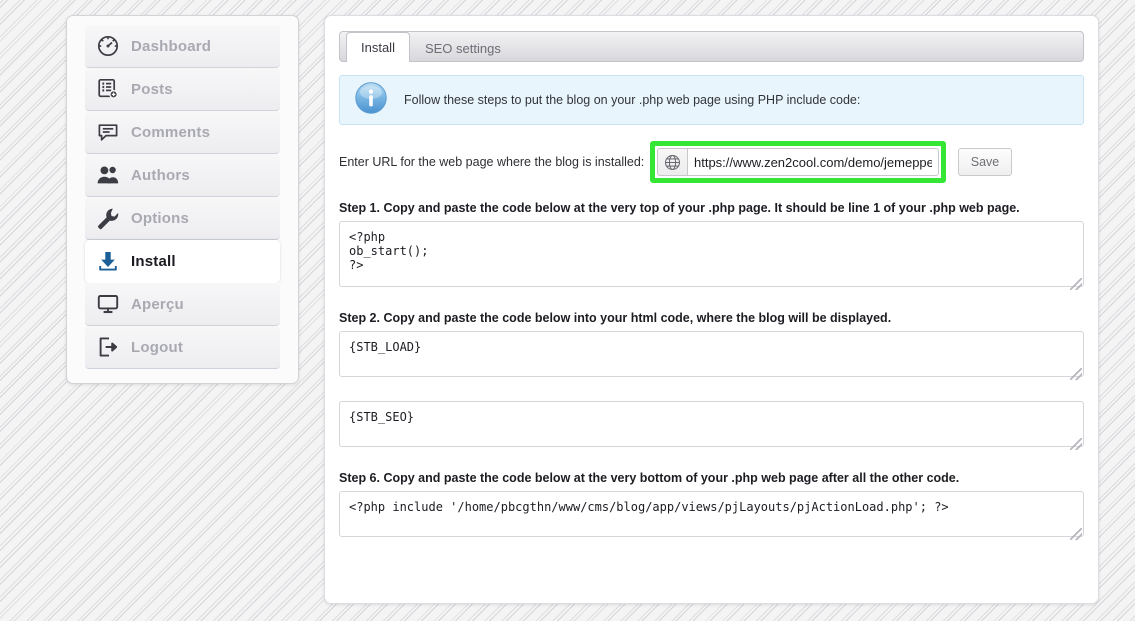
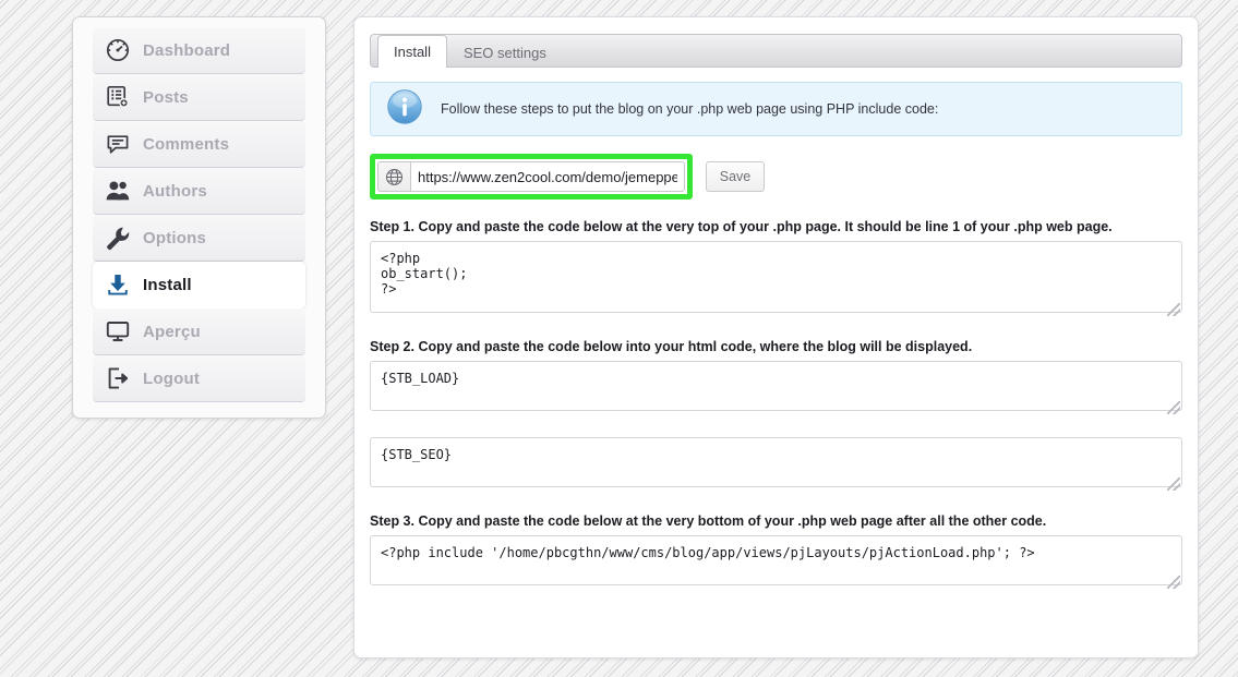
  Dashboard
  Posts
  Comments
  Authors
  Options
  Install
  Aperçu
  Logout
  Install
  SEO settings
  Follow these steps to put the blog on your .php web page using PHP include code:
- Enter URL for the web page where the blog is installed:
  https://www.zen2cool.com/demo/jemeppe
  Save
  Step 1. Copy and paste the code below at the very top of your .php page. It should be line 1 of your .php web page.
  <?php
  ob_start();
  ?>
  Step 2. Copy and paste the code below into your html code, where the blog will be displayed.
  {STB_LOAD}
  {STB_SEO}
- Step 6. Copy and paste the code below at the very bottom of your .php web page after all the other code.
+ Step 3. Copy and paste the code below at the very bottom of your .php web page after all the other code.
  <?php include '/home/pbcgthn/www/cms/blog/app/views/pjLayouts/pjActionLoad.php'; ?>
